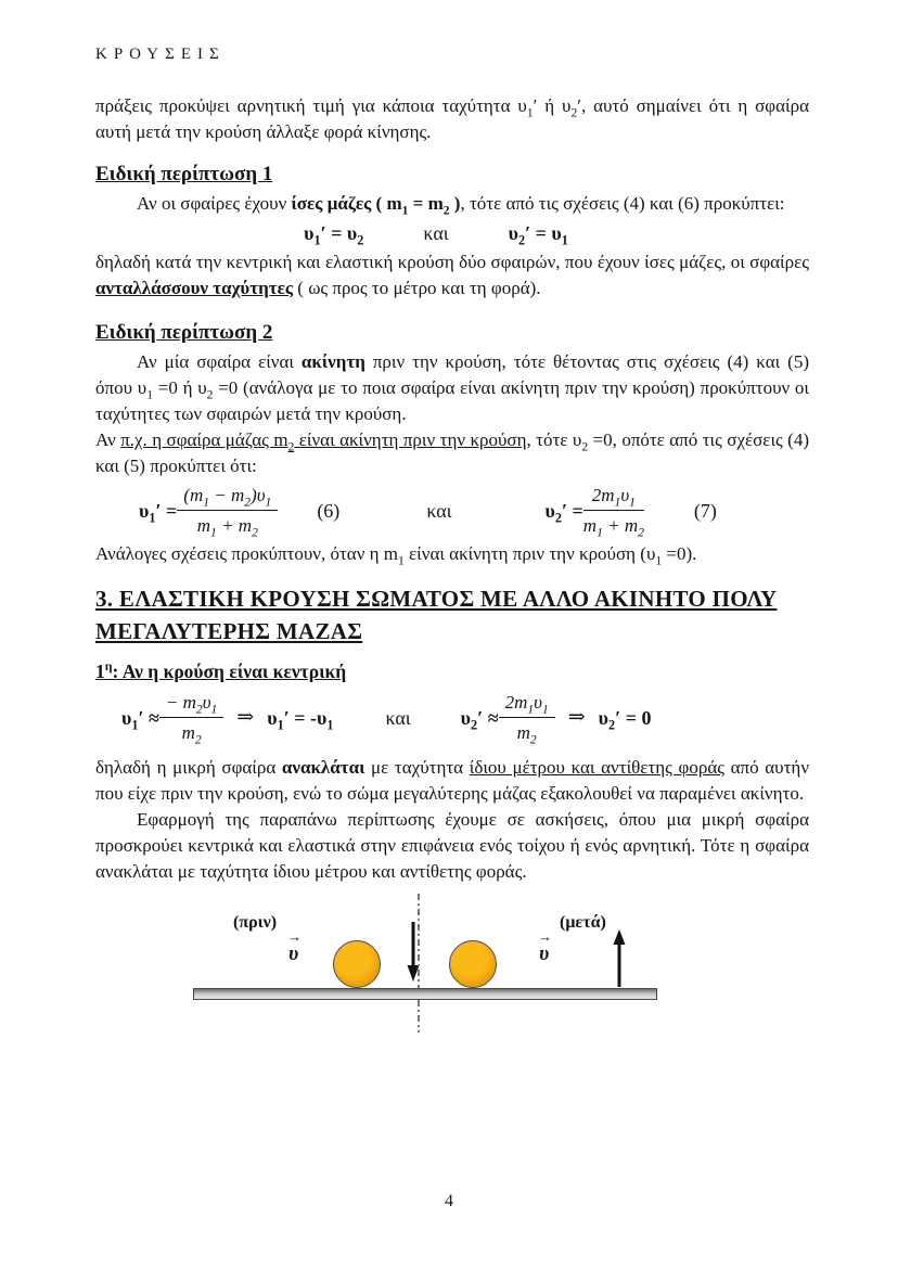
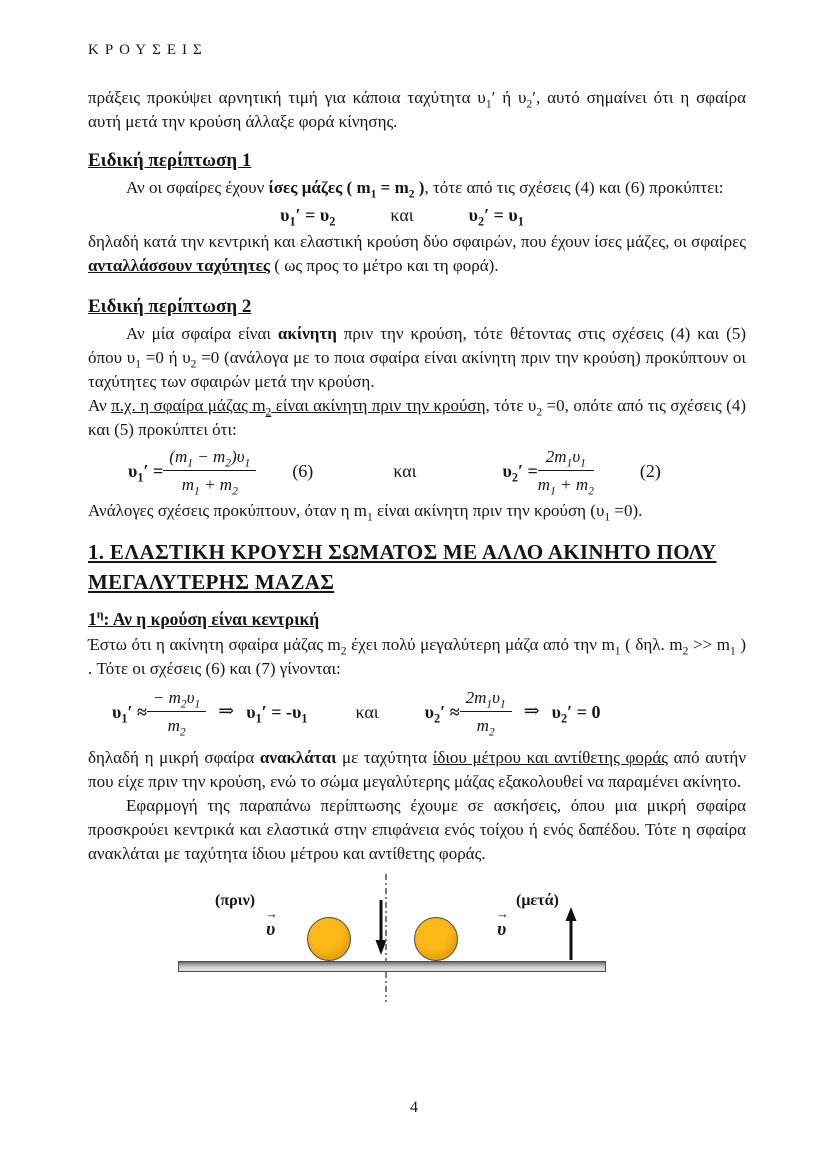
  ΚΡΟΥΣΕΙΣ
  πράξεις προκύψει αρνητική τιμή για κάποια ταχύτητα υ1′ ή υ2′, αυτό σημαίνει ότι η σφαίρα αυτή μετά την κρούση άλλαξε φορά κίνησης.
  Ειδική περίπτωση 1
  Αν οι σφαίρες έχουν ίσες μάζες ( m1 = m2 ), τότε από τις σχέσεις (4) και (6) προκύπτει:
  υ1′ = υ2
  και
  υ2′ = υ1
  δηλαδή κατά την κεντρική και ελαστική κρούση δύο σφαιρών, που έχουν ίσες μάζες, οι σφαίρες ανταλλάσσουν ταχύτητες ( ως προς το μέτρο και τη φορά).
  Ειδική περίπτωση 2
  Αν μία σφαίρα είναι ακίνητη πριν την κρούση, τότε θέτοντας στις σχέσεις (4) και (5) όπου υ1 =0 ή υ2 =0 (ανάλογα με το ποια σφαίρα είναι ακίνητη πριν την κρούση) προκύπτουν οι ταχύτητες των σφαιρών μετά την κρούση.
  Αν π.χ. η σφαίρα μάζας m2 είναι ακίνητη πριν την κρούση, τότε υ2 =0, οπότε από τις σχέσεις (4) και (5) προκύπτει ότι:
  υ1′ =
  (m1 − m2)υ1
  m1 + m2
  (6)
  και
  υ2′ =
  2m1υ1
  m1 + m2
- (7)
+ (2)
  Ανάλογες σχέσεις προκύπτουν, όταν η m1 είναι ακίνητη πριν την κρούση (υ1 =0).
- 3. ΕΛΑΣΤΙΚΗ ΚΡΟΥΣΗ ΣΩΜΑΤΟΣ ΜΕ ΑΛΛΟ ΑΚΙΝΗΤΟ ΠΟΛΥ ΜΕΓΑΛΥΤΕΡΗΣ ΜΑΖΑΣ
+ 1. ΕΛΑΣΤΙΚΗ ΚΡΟΥΣΗ ΣΩΜΑΤΟΣ ΜΕ ΑΛΛΟ ΑΚΙΝΗΤΟ ΠΟΛΥ ΜΕΓΑΛΥΤΕΡΗΣ ΜΑΖΑΣ
  1η: Αν η κρούση είναι κεντρική
+ Έστω ότι η ακίνητη σφαίρα μάζας m2 έχει πολύ μεγαλύτερη μάζα από την m1 ( δηλ. m2 >> m1 ) . Τότε οι σχέσεις (6) και (7) γίνονται:
  υ1′ ≈
  − m2υ1
  m2
  ⇒
  υ1′ = -υ1
  και
  υ2′ ≈
  2m1υ1
  m2
  ⇒
  υ2′ = 0
  δηλαδή η μικρή σφαίρα ανακλάται με ταχύτητα ίδιου μέτρου και αντίθετης φοράς από αυτήν που είχε πριν την κρούση, ενώ το σώμα μεγαλύτερης μάζας εξακολουθεί να παραμένει ακίνητο.
- Εφαρμογή της παραπάνω περίπτωσης έχουμε σε ασκήσεις, όπου μια μικρή σφαίρα προσκρούει κεντρικά και ελαστικά στην επιφάνεια ενός τοίχου ή ενός αρνητική. Τότε η σφαίρα ανακλάται με ταχύτητα ίδιου μέτρου και αντίθετης φοράς.
+ Εφαρμογή της παραπάνω περίπτωσης έχουμε σε ασκήσεις, όπου μια μικρή σφαίρα προσκρούει κεντρικά και ελαστικά στην επιφάνεια ενός τοίχου ή ενός δαπέδου. Τότε η σφαίρα ανακλάται με ταχύτητα ίδιου μέτρου και αντίθετης φοράς.
  (πριν)
  →
  υ
  →
  υ
  (μετά)
  4
